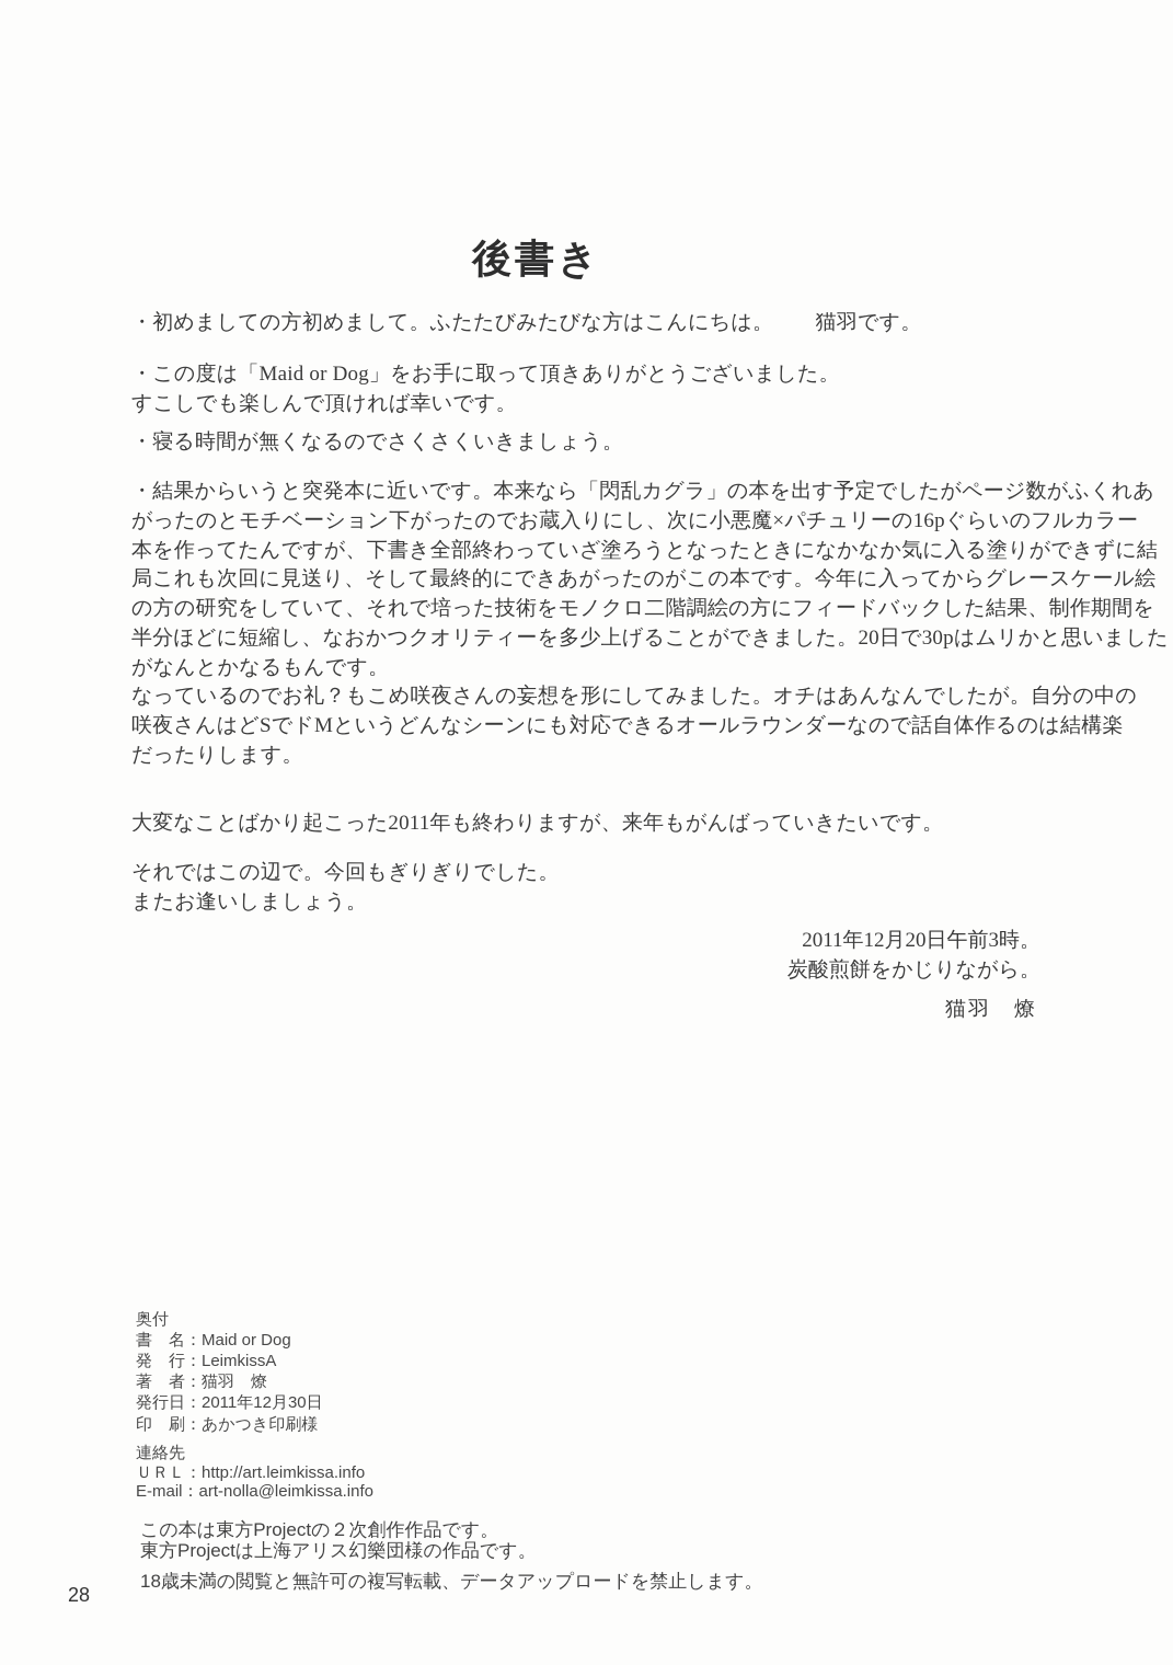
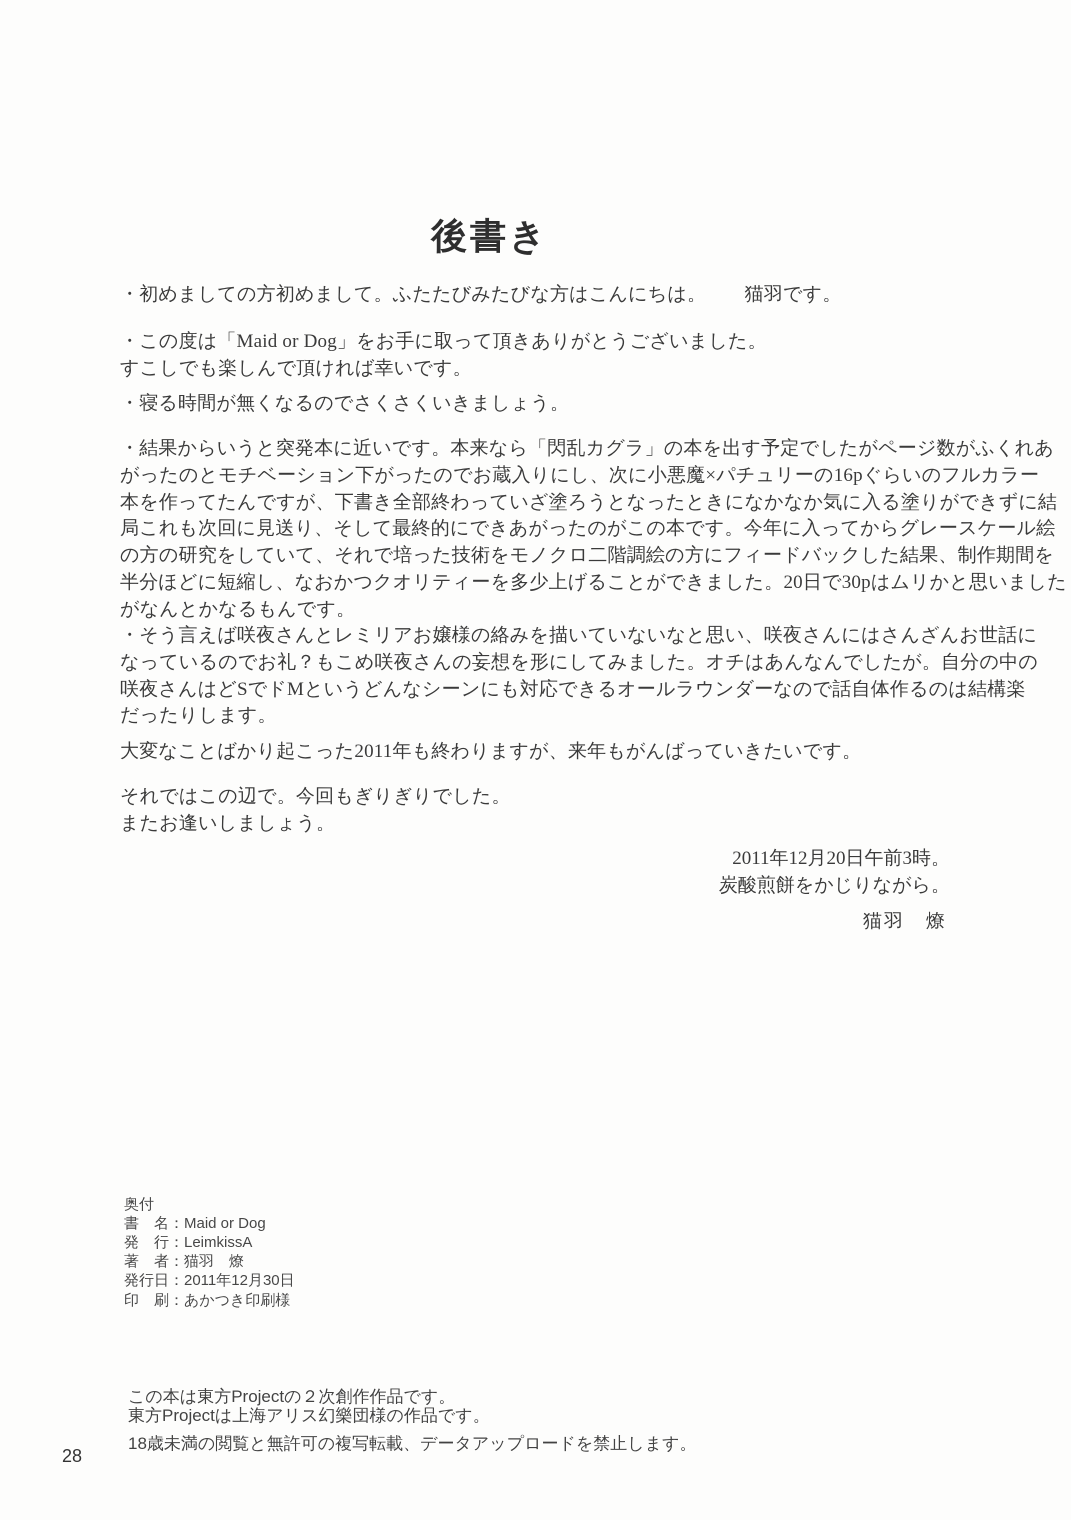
  後書き
  ・初めましての方初めまして。ふたたびみたびな方はこんにちは。 猫羽です。
  ・この度は「Maid or Dog」をお手に取って頂きありがとうございました。
  すこしでも楽しんで頂ければ幸いです。
  ・寝る時間が無くなるのでさくさくいきましょう。
  ・結果からいうと突発本に近いです。本来なら「閃乱カグラ」の本を出す予定でしたがページ数がふくれあ
  がったのとモチベーション下がったのでお蔵入りにし、次に小悪魔×パチュリーの16pぐらいのフルカラー
  本を作ってたんですが、下書き全部終わっていざ塗ろうとなったときになかなか気に入る塗りができずに結
  局これも次回に見送り、そして最終的にできあがったのがこの本です。今年に入ってからグレースケール絵
  の方の研究をしていて、それで培った技術をモノクロ二階調絵の方にフィードバックした結果、制作期間を
  半分ほどに短縮し、なおかつクオリティーを多少上げることができました。20日で30pはムリかと思いました
  がなんとかなるもんです。
+ ・そう言えば咲夜さんとレミリアお嬢様の絡みを描いていないなと思い、咲夜さんにはさんざんお世話に
  なっているのでお礼？もこめ咲夜さんの妄想を形にしてみました。オチはあんなんでしたが。自分の中の
  咲夜さんはどSでドMというどんなシーンにも対応できるオールラウンダーなので話自体作るのは結構楽
  だったりします。
  大変なことばかり起こった2011年も終わりますが、来年もがんばっていきたいです。
  それではこの辺で。今回もぎりぎりでした。
  またお逢いしましょう。
  2011年12月20日午前3時。
  炭酸煎餅をかじりながら。
  猫羽 燎
  奥付
  書 名：Maid or Dog
  発 行：LeimkissA
  著 者：猫羽 燎
  発行日：2011年12月30日
  印 刷：あかつき印刷様
- 連絡先
- ＵＲＬ：http://art.leimkissa.info
- E-mail：art-nolla@leimkissa.info
  この本は東方Projectの２次創作作品です。
  東方Projectは上海アリス幻樂団様の作品です。
  18歳未満の閲覧と無許可の複写転載、データアップロードを禁止します。
  28
